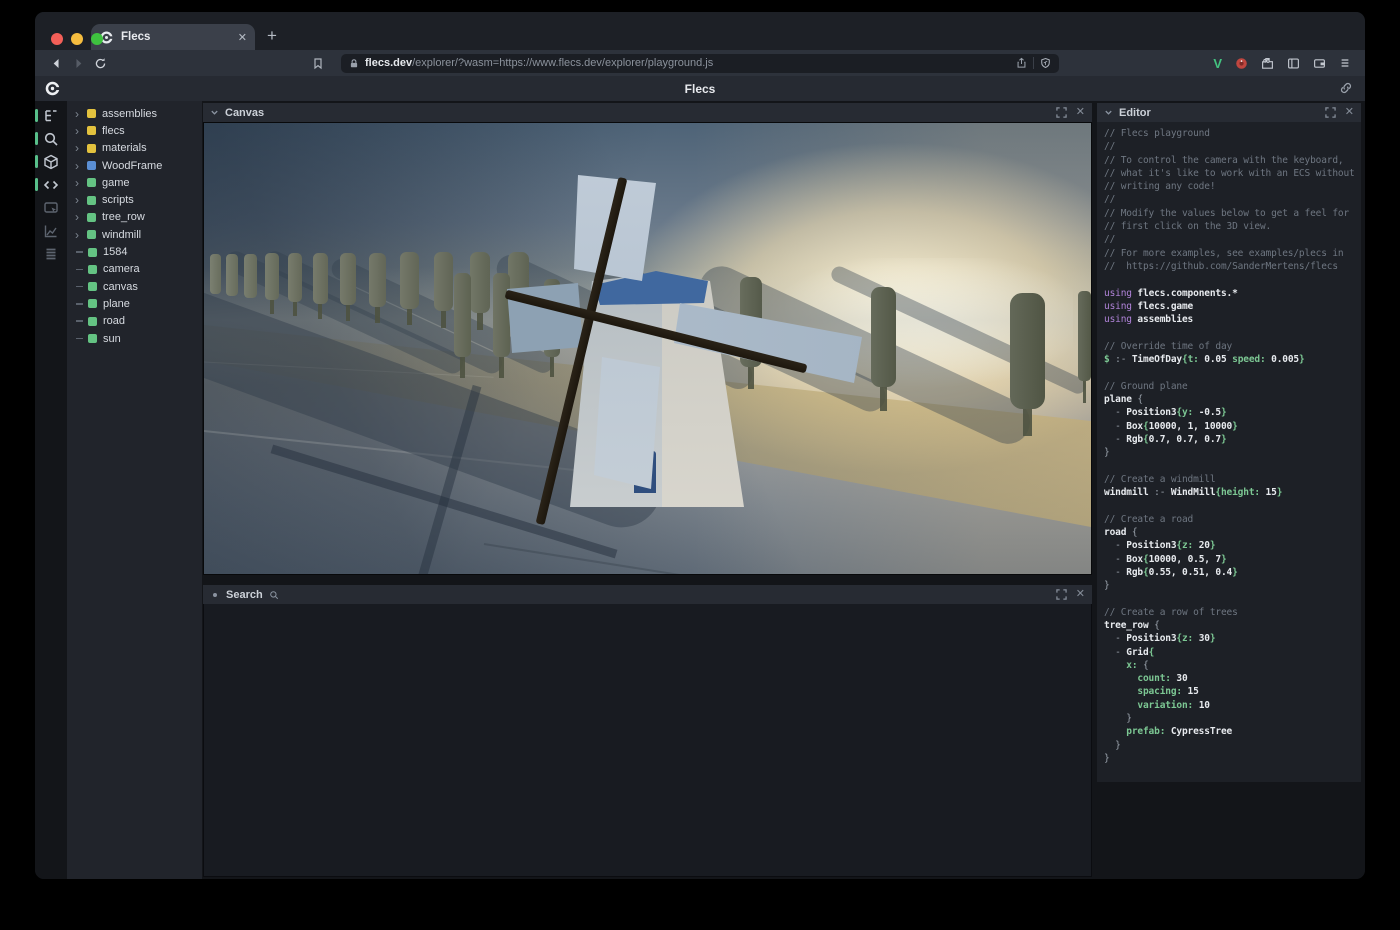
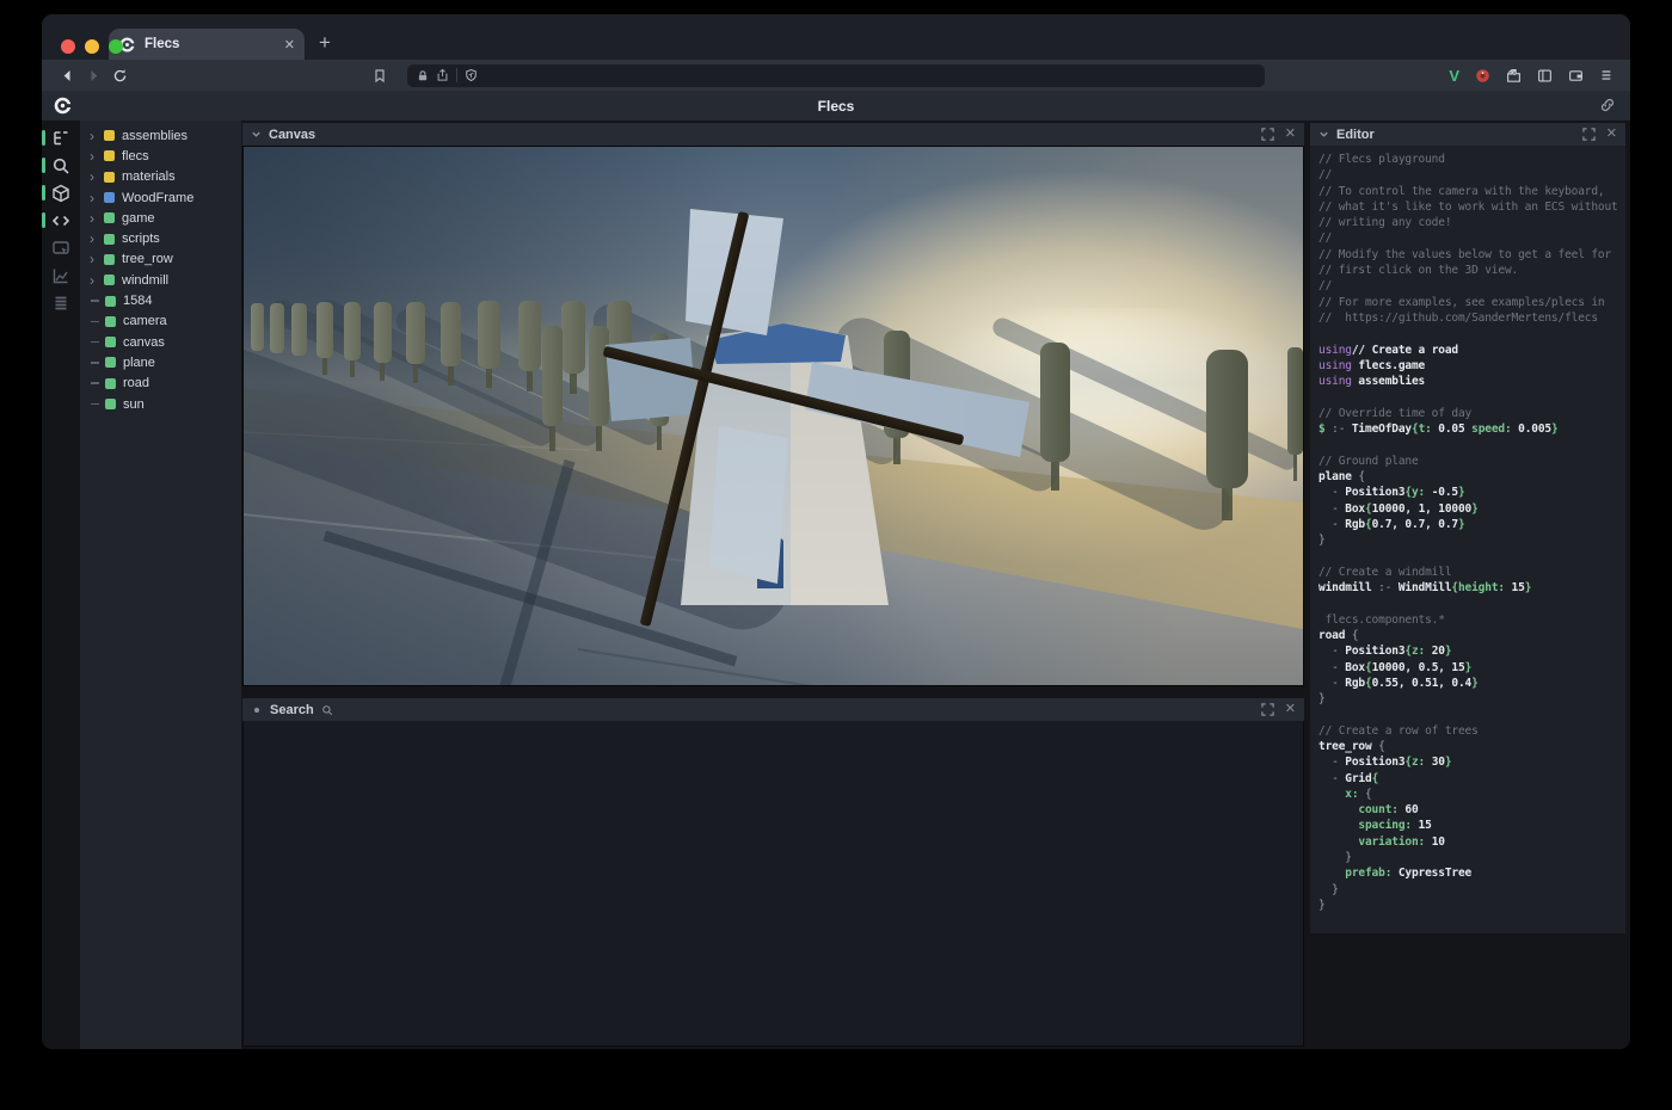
  Flecs
  ✕
  +
- flecs.dev/explorer/?wasm=https://www.flecs.dev/explorer/playground.js
  V
  Flecs
  ›
  assemblies
  ›
  flecs
  ›
  materials
  ›
  WoodFrame
  ›
  game
  ›
  scripts
  ›
  tree_row
  ›
  windmill
  1584
  camera
  canvas
  plane
  road
  sun
  Canvas
  ✕
  Search
  ✕
  Editor
  ✕
  // Flecs playground
  //
  // To control the camera with the keyboard,
  // what it's like to work with an ECS without
  // writing any code!
  //
  // Modify the values below to get a feel for
  // first click on the 3D view.
  //
  // For more examples, see examples/plecs in
  // https://github.com/SanderMertens/flecs
- using flecs.components.*
+ using// Create a road
  using flecs.game
  using assemblies
  // Override time of day
  $ :- TimeOfDay{t: 0.05 speed: 0.005}
  // Ground plane
  plane {
  - Position3{y: -0.5}
  - Box{10000, 1, 10000}
  - Rgb{0.7, 0.7, 0.7}
  }
  // Create a windmill
  windmill :- WindMill{height: 15}
- // Create a road
+ flecs.components.*
  road {
  - Position3{z: 20}
- - Box{10000, 0.5, 7}
+ - Box{10000, 0.5, 15}
  - Rgb{0.55, 0.51, 0.4}
  }
  // Create a row of trees
  tree_row {
  - Position3{z: 30}
  - Grid{
  x: {
- count: 30
+ count: 60
  spacing: 15
  variation: 10
  }
  prefab: CypressTree
  }
  }
